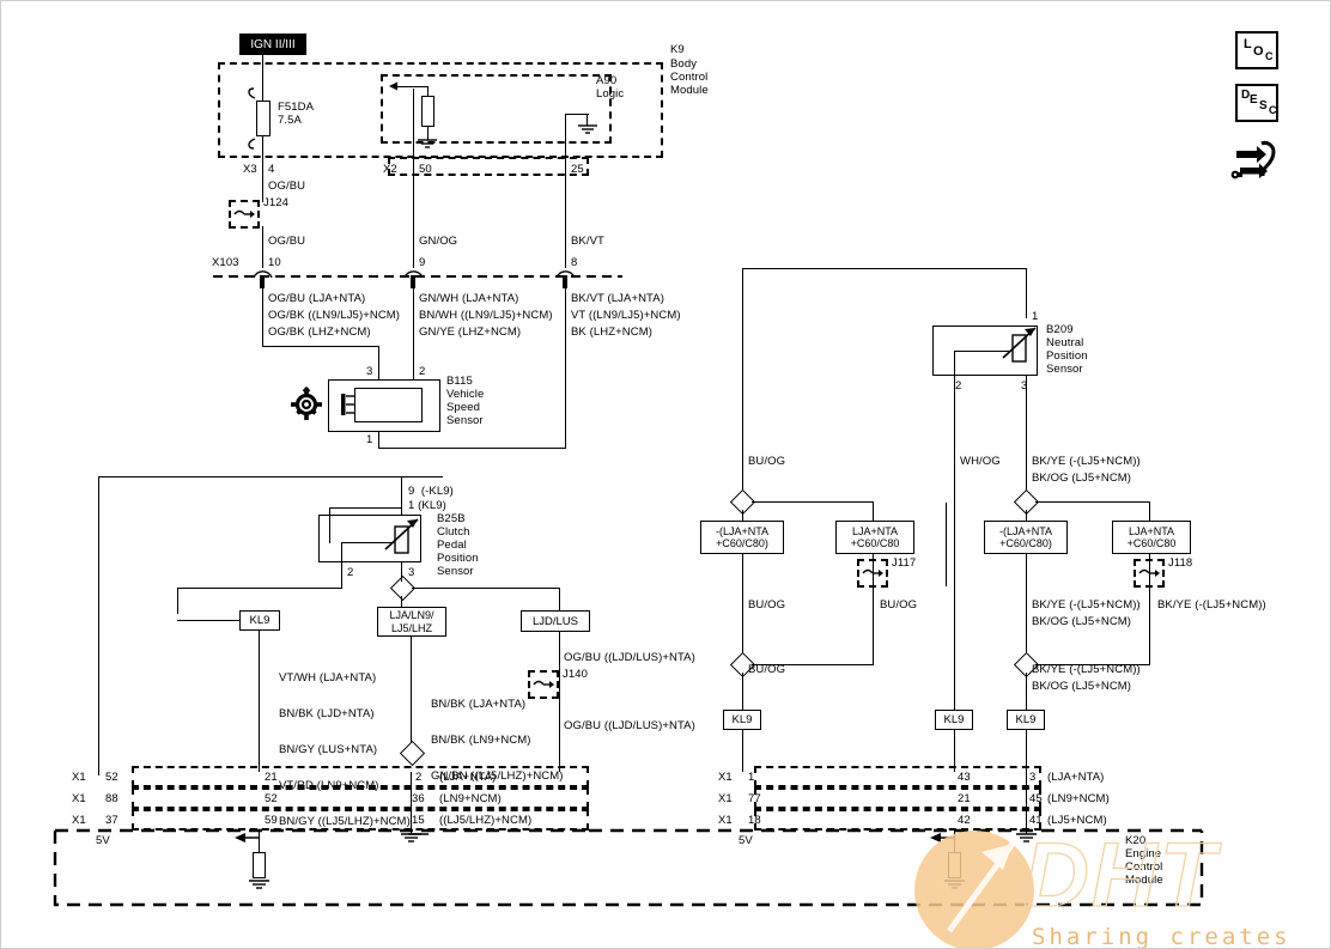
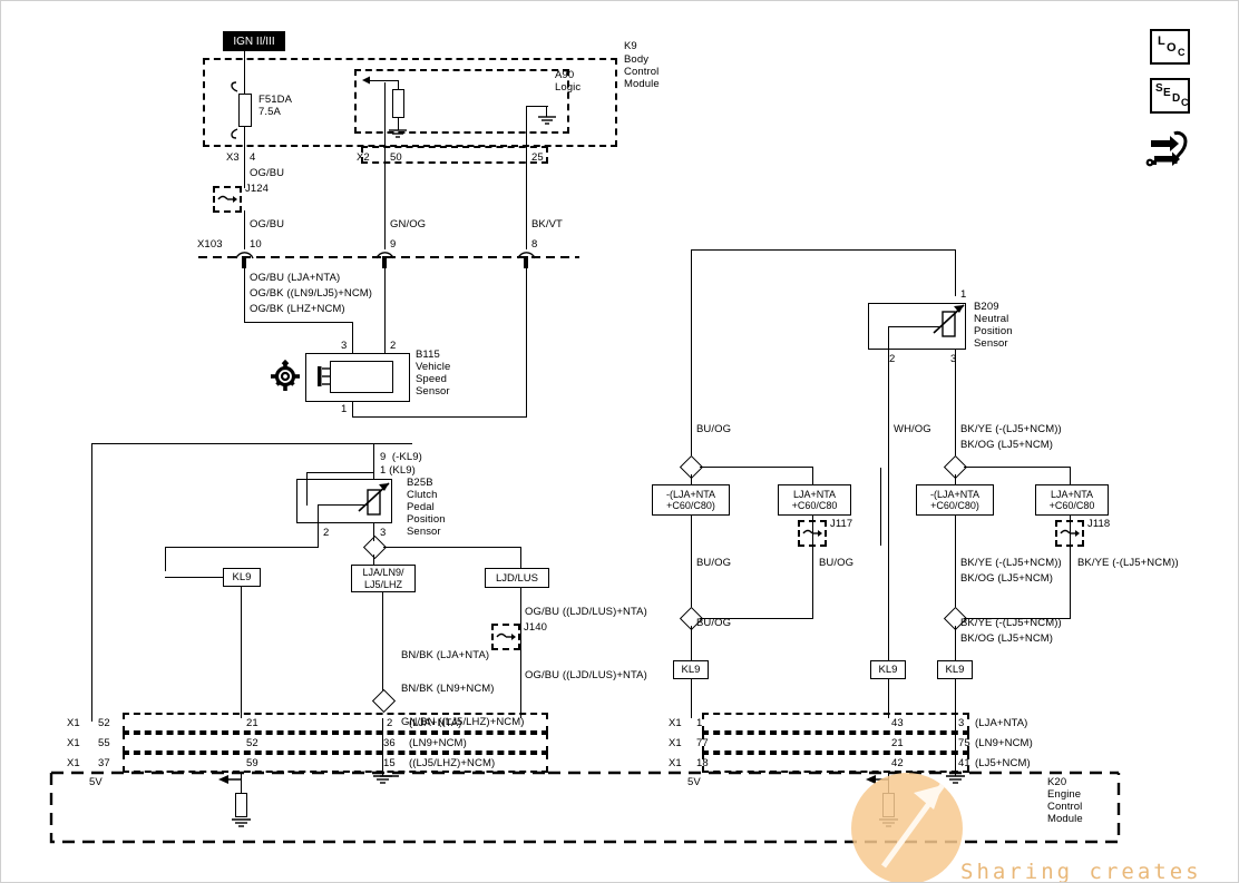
  L
  O
  C
- D
+ S
  E
- S
+ D
  C
  IGN II/III
  K9
  Body
  Control
  Module
  A90
  Logic
  F51DA
  7.5A
  X3
  4
  OG/BU
  J124
  OG/BU
  X2
  50
  GN/OG
  25
  BK/VT
  X103
  10
  9
  8
  OG/BU (LJA+NTA)
  OG/BK ((LN9/LJ5)+NCM)
  OG/BK (LHZ+NCM)
- GN/WH (LJA+NTA)
- BN/WH ((LN9/LJ5)+NCM)
- GN/YE (LHZ+NCM)
- BK/VT (LJA+NTA)
- VT ((LN9/LJ5)+NCM)
- BK (LHZ+NCM)
  3
  2
  1
  B115
  Vehicle
  Speed
  Sensor
  9 (-KL9)
  1 (KL9)
  2
  3
  B25B
  Clutch
  Pedal
  Position
  Sensor
  KL9
  LJA/LN9/
  LJ5/LHZ
  LJD/LUS
- VT/WH (LJA+NTA)
- BN/BK (LJD+NTA)
- BN/GY (LUS+NTA)
- VT/RD (LN9+NCM)
- BN/GY ((LJ5/LHZ)+NCM)
  BN/BK (LJA+NTA)
  BN/BK (LN9+NCM)
  GN/BN ((LJ5/LHZ)+NCM)
  OG/BU ((LJD/LUS)+NTA)
  OG/BU ((LJD/LUS)+NTA)
  J140
  X1
  X1
  X1
  52
  21
  2
  (LJA+NTA)
- 88
+ 55
  52
  36
  (LN9+NCM)
  37
  59
  15
  ((LJ5/LHZ)+NCM)
  5V
  1
  2
  3
  B209
  Neutral
  Position
  Sensor
  BU/OG
  WH/OG
  BK/YE (-(LJ5+NCM))
  BK/OG (LJ5+NCM)
  -(LJA+NTA
  +C60/C80)
  LJA+NTA
  +C60/C80
  -(LJA+NTA
  +C60/C80)
  LJA+NTA
  +C60/C80
  J117
  J118
  BU/OG
  BU/OG
  BK/YE (-(LJ5+NCM))
  BK/OG (LJ5+NCM)
  BK/YE (-(LJ5+NCM))
  BU/OG
  BK/YE (-(LJ5+NCM))
  BK/OG (LJ5+NCM)
  KL9
  KL9
  KL9
  X1
  X1
  X1
  1
  43
  3
  (LJA+NTA)
  77
  21
- 45
+ 75
  (LN9+NCM)
  18
  42
  41
  (LJ5+NCM)
  5V
  K20
  Engine
  Control
  Module
- DHT
